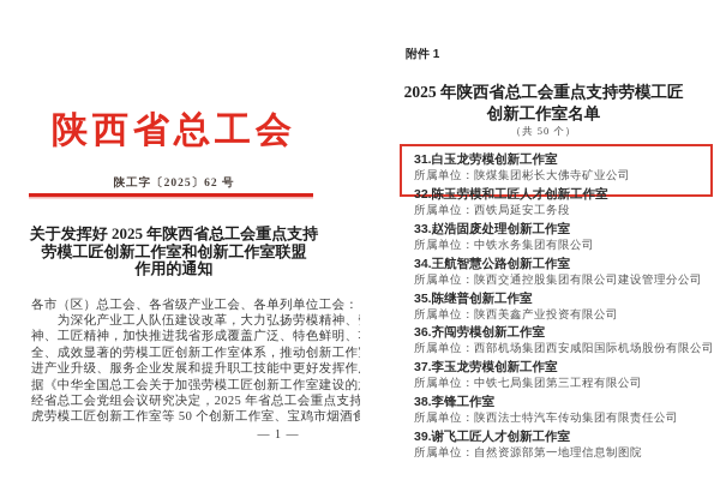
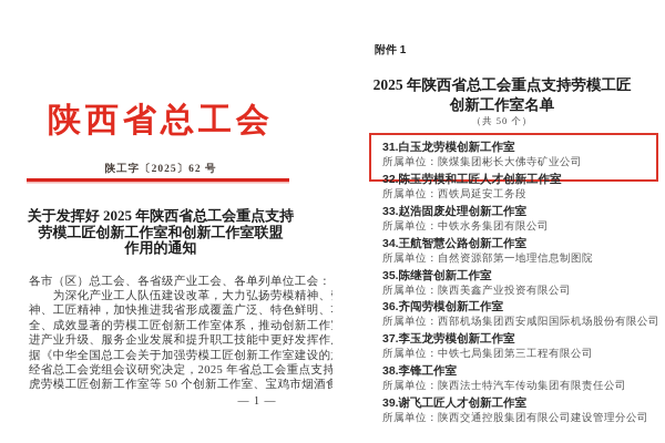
  陕西省总工会
  陕工字〔2025〕62 号
  关于发挥好 2025 年陕西省总工会重点支持
  劳模工匠创新工作室和创新工作室联盟
  作用的通知
  各市（区）总工会、各省级产业工会、各单列单位工会：
  为深化产业工人队伍建设改革，大力弘扬劳模精神、
  神、工匠精神，加快推进我省形成覆盖广泛、特色鲜明、
  全、成效显著的劳模工匠创新工作室体系，推动创新工作
  进产业升级、服务企业发展和提升职工技能中更好发挥作
  据《中华全国总工会关于加强劳模工匠创新工作室建设的
  经省总工会党组会议研究决定，2025 年省总工会重点支持
  虎劳模工匠创新工作室等 50 个创新工作室、宝鸡市烟酒
  — 1 —
  附件 1
  2025 年陕西省总工会重点支持劳模工匠
  创新工作室名单
  （共 50 个）
  31.白玉龙劳模创新工作室
  所属单位：陕煤集团彬长大佛寺矿业公司
  32.陈玉劳模和工匠人才创新工作室
  所属单位：西铁局延安工务段
  33.赵浩固废处理创新工作室
  所属单位：中铁水务集团有限公司
  34.王航智慧公路创新工作室
- 所属单位：陕西交通控股集团有限公司建设管理分公司
+ 所属单位：自然资源部第一地理信息制图院
  35.陈继普创新工作室
  所属单位：陕西美鑫产业投资有限公司
  36.齐闯劳模创新工作室
  所属单位：西部机场集团西安咸阳国际机场股份有限公司
  37.李玉龙劳模创新工作室
  所属单位：中铁七局集团第三工程有限公司
  38.李锋工作室
  所属单位：陕西法士特汽车传动集团有限责任公司
  39.谢飞工匠人才创新工作室
- 所属单位：自然资源部第一地理信息制图院
+ 所属单位：陕西交通控股集团有限公司建设管理分公司
